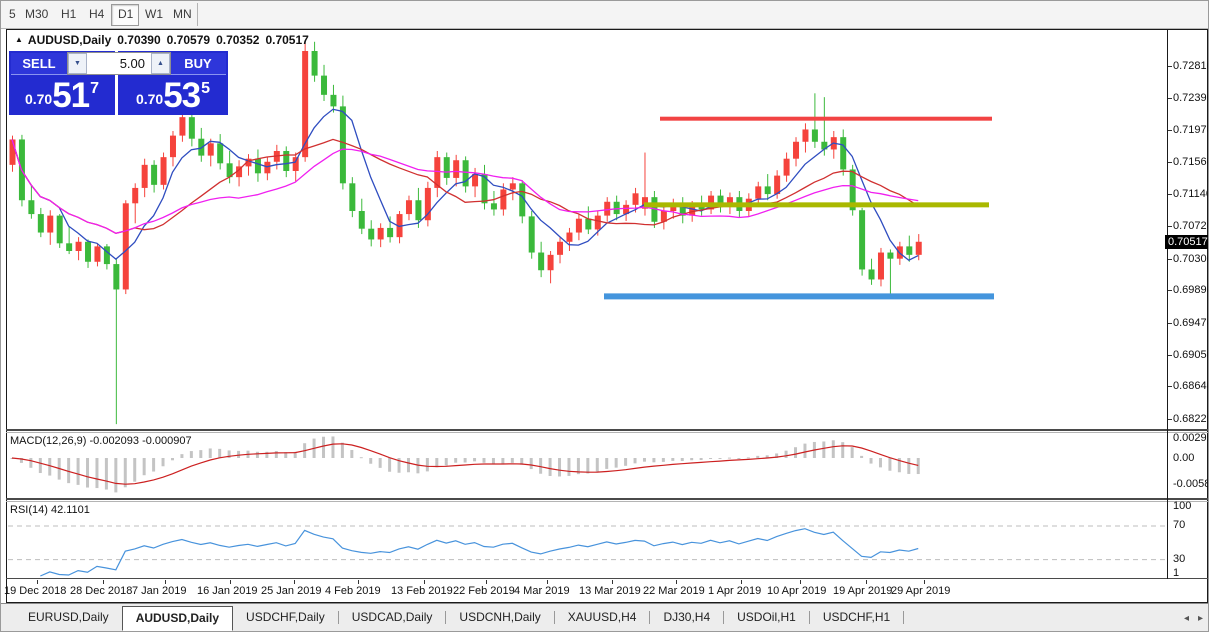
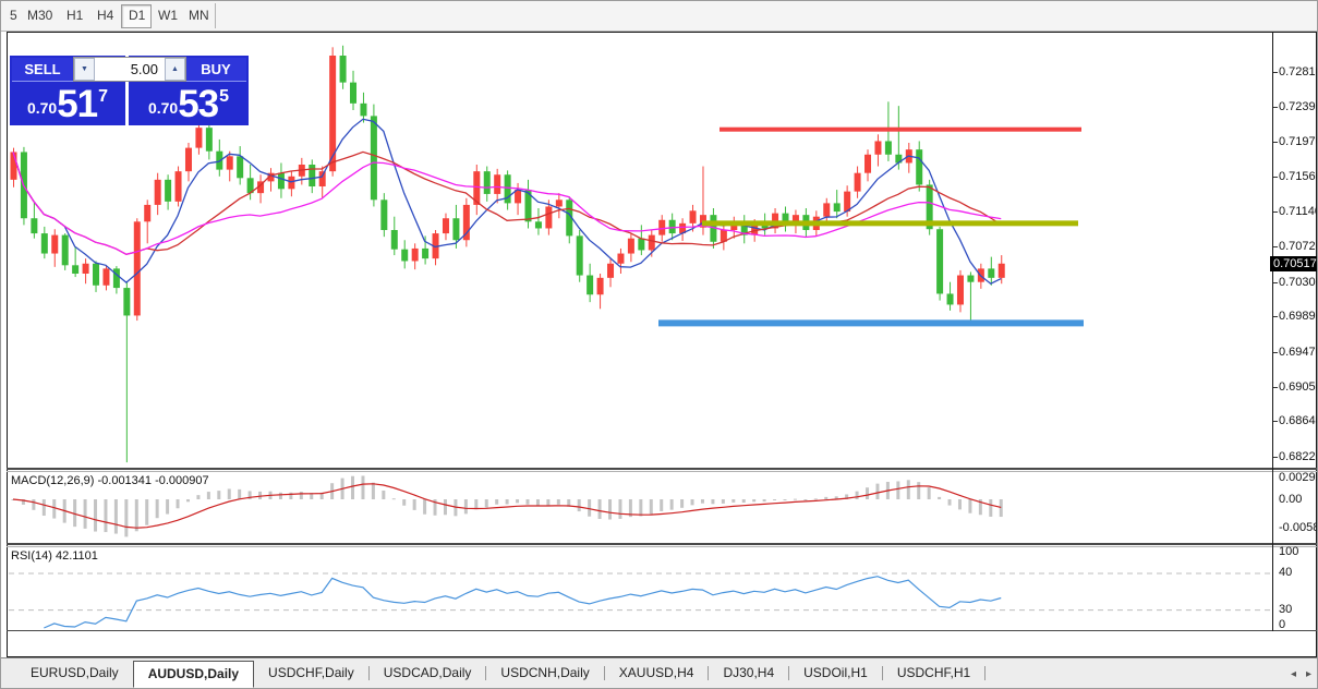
  5
  M30
  H1
  H4
  D1
  W1
  MN
- ▲ AUDUSD,Daily 0.70390 0.70579 0.70352 0.70517
  SELL
  0.70
  51
  7
  BUY
  0.70
  53
  5
  5.00
  0.70517
- MACD(12,26,9) -0.002093 -0.000907
+ MACD(12,26,9) -0.001341 -0.000907
  0.0029
  0.00
  -0.0058
  RSI(14) 42.1101
- 19 Dec 2018
- 28 Dec 2018
- 7 Jan 2019
- 16 Jan 2019
- 25 Jan 2019
- 4 Feb 2019
- 13 Feb 2019
- 22 Feb 2019
- 4 Mar 2019
- 13 Mar 2019
- 22 Mar 2019
- 1 Apr 2019
- 10 Apr 2019
- 19 Apr 2019
- 29 Apr 2019
  0.7281
  0.7239
  0.7197
  0.7156
  0.7114
  0.7072
  0.7030
  0.6989
  0.6947
  0.6905
  0.6864
  0.6822
  100
- 70
+ 40
  30
- 1
+ 0
  EURUSD,Daily
  AUDUSD,Daily
  USDCHF,Daily
  USDCAD,Daily
  USDCNH,Daily
  XAUUSD,H4
  DJ30,H4
  USDOil,H1
  USDCHF,H1
  ◂
  ▸
